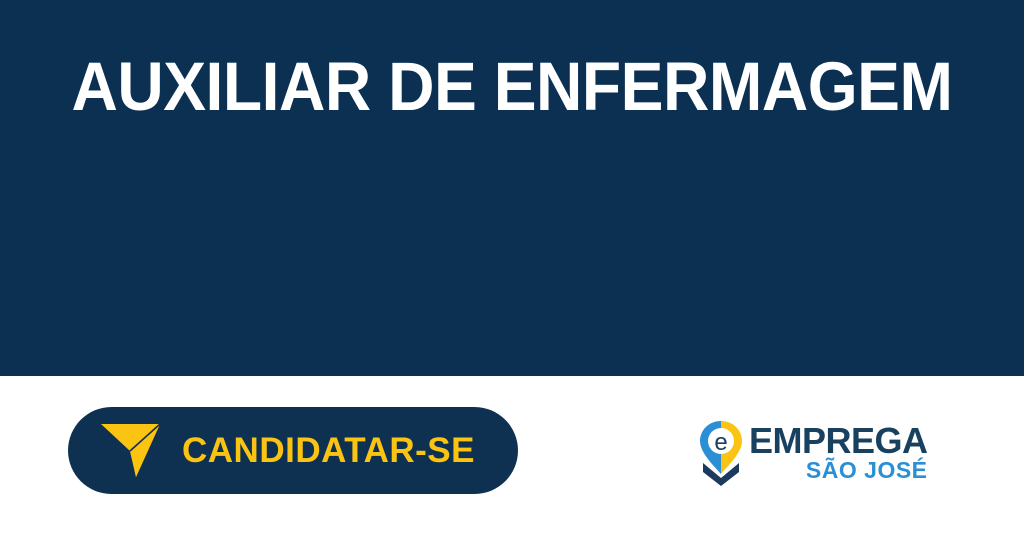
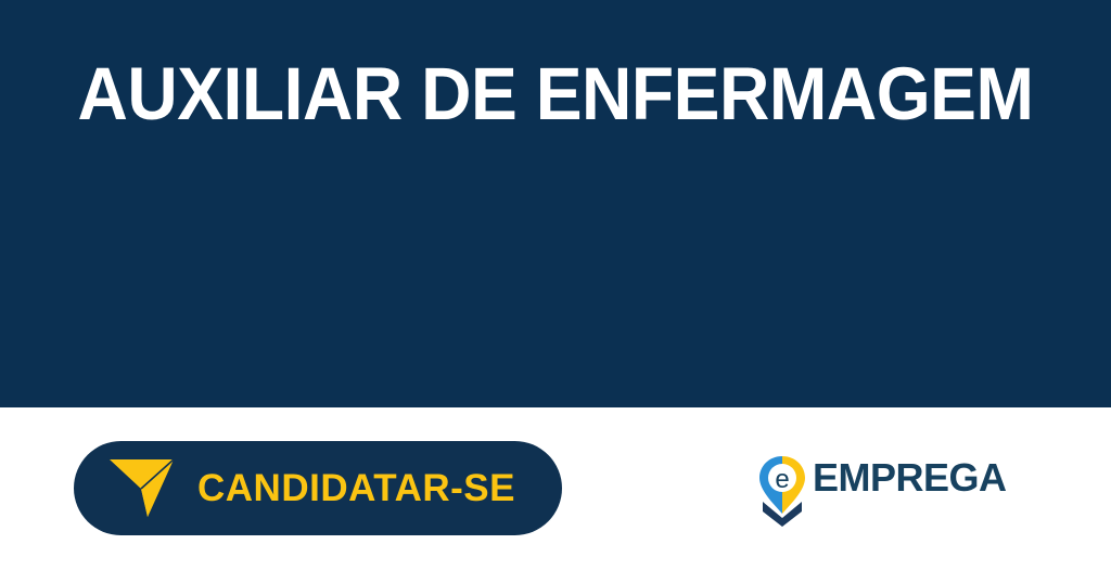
  AUXILIAR DE ENFERMAGEM
  CANDIDATAR-SE
  e
  EMPREGA
- SÃO JOSÉ
